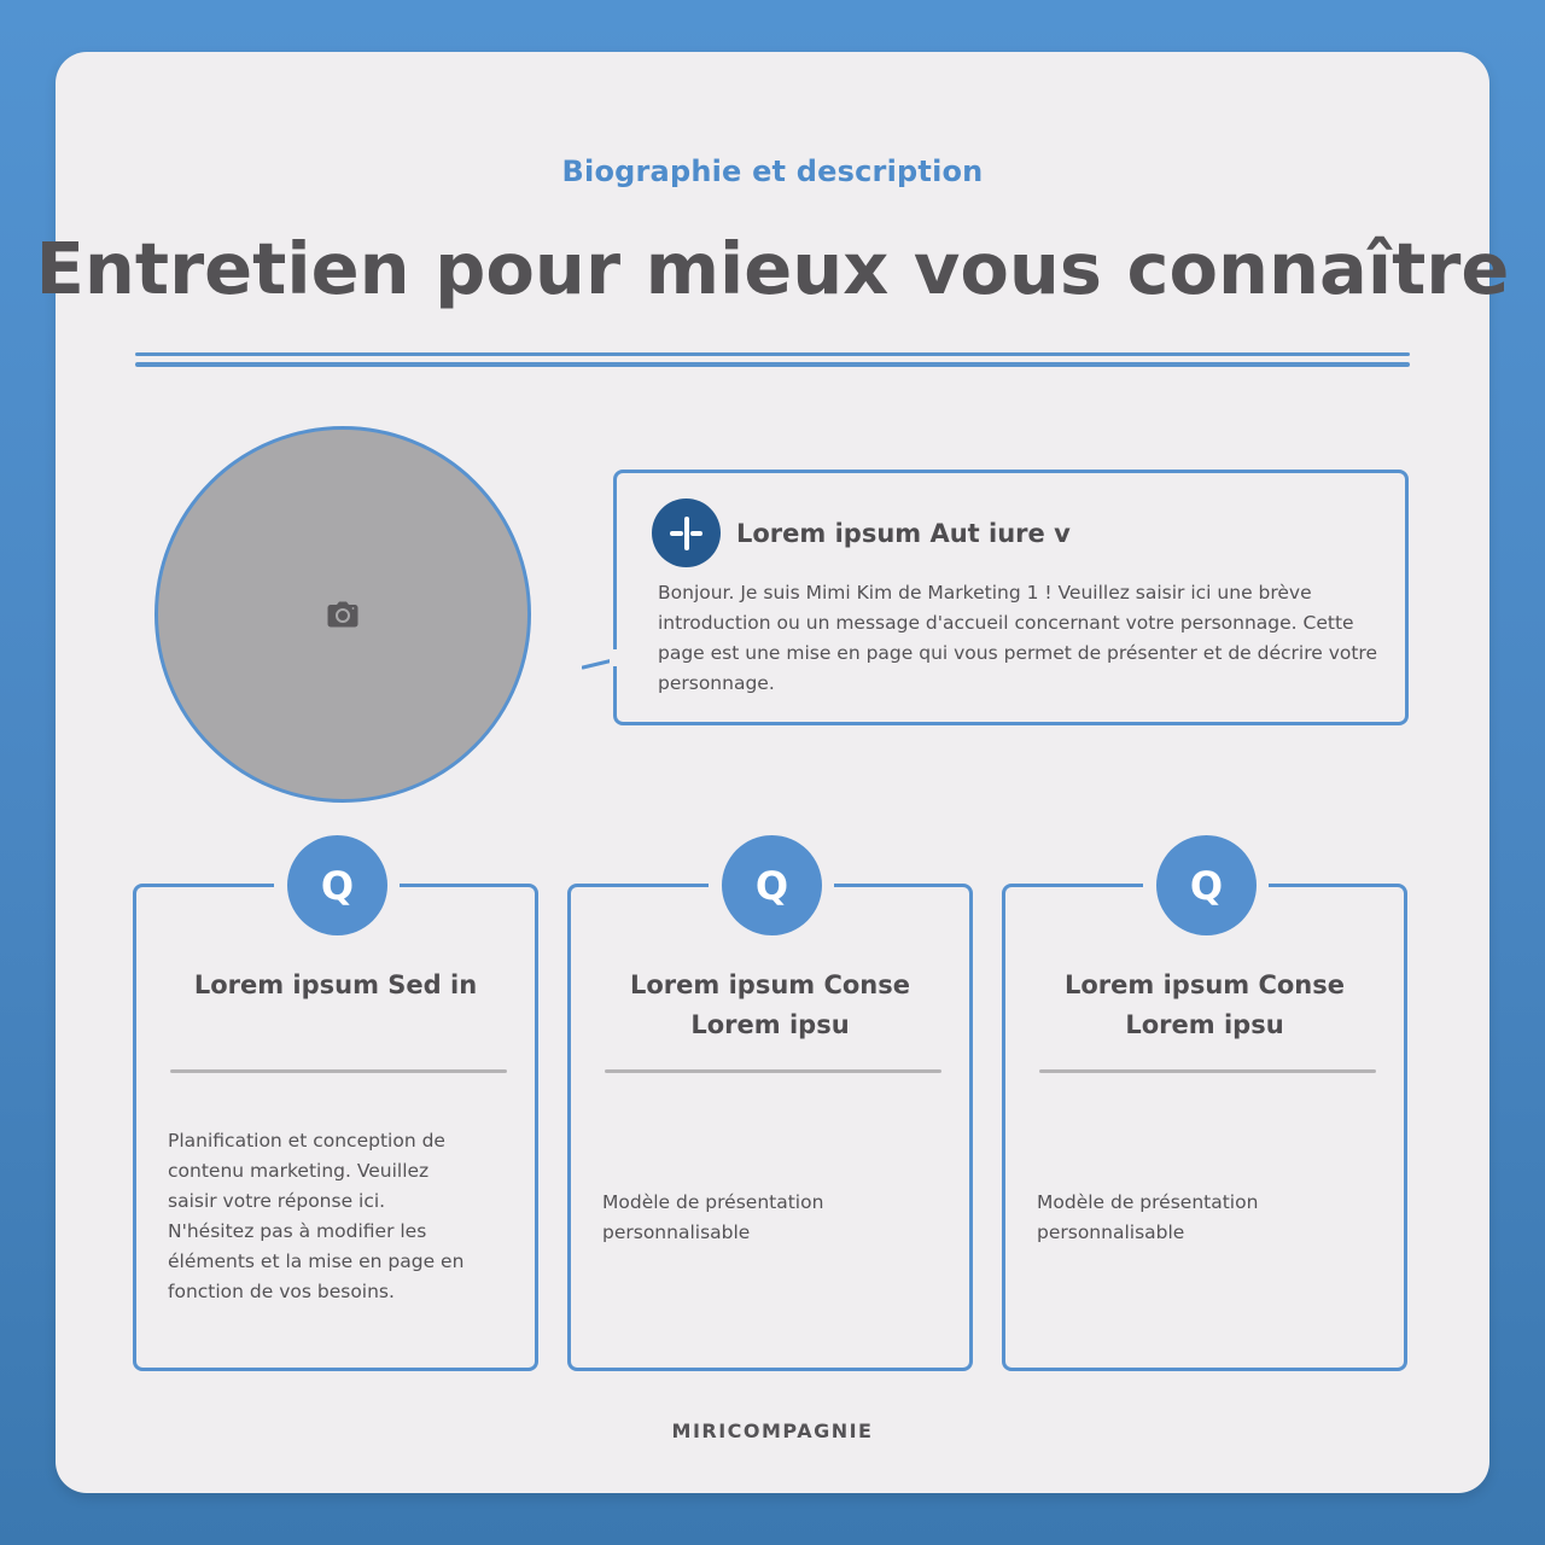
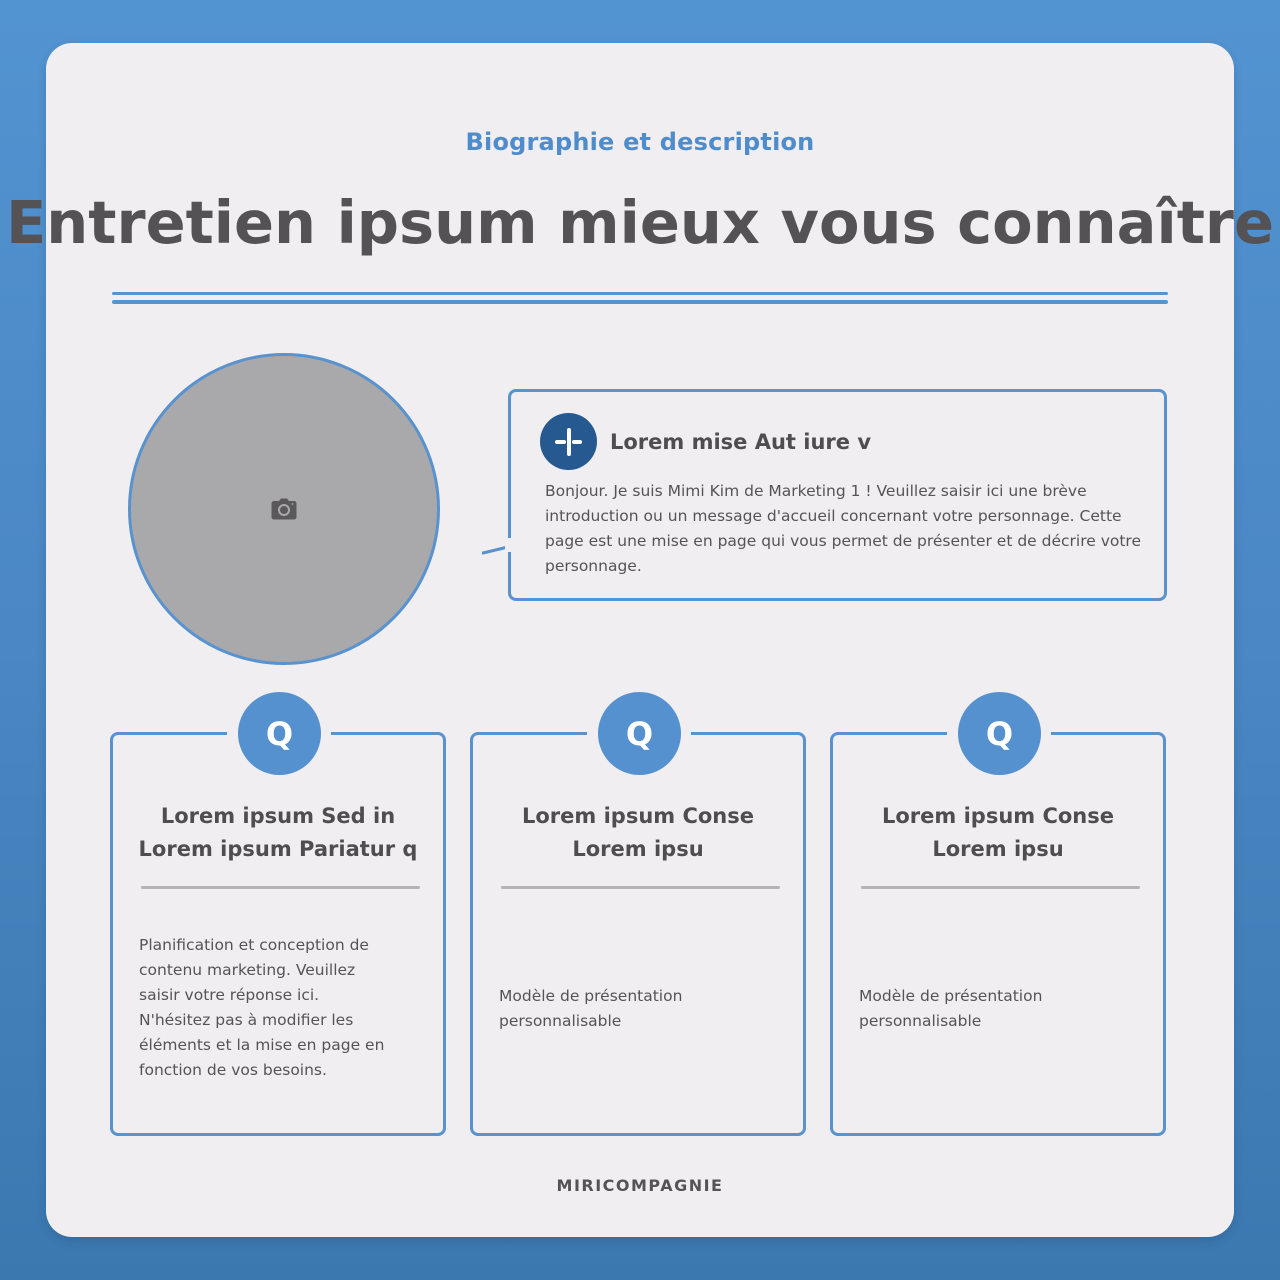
  Biographie et description
- Entretien pour mieux vous connaître
+ Entretien ipsum mieux vous connaître
- Lorem ipsum Aut iure v
+ Lorem mise Aut iure v
  Bonjour. Je suis Mimi Kim de Marketing 1 ! Veuillez saisir ici une brève introduction ou un message d'accueil concernant votre personnage. Cette page est une mise en page qui vous permet de présenter et de décrire votre personnage.
  Q
  Lorem ipsum Sed in
+ Lorem ipsum Pariatur q
  Planification et conception de contenu marketing. Veuillez saisir votre réponse ici. N'hésitez pas à modifier les éléments et la mise en page en fonction de vos besoins.
  Q
  Lorem ipsum Conse
  Lorem ipsu
  Modèle de présentation personnalisable
  Q
  Lorem ipsum Conse
  Lorem ipsu
  Modèle de présentation personnalisable
  MIRICOMPAGNIE
